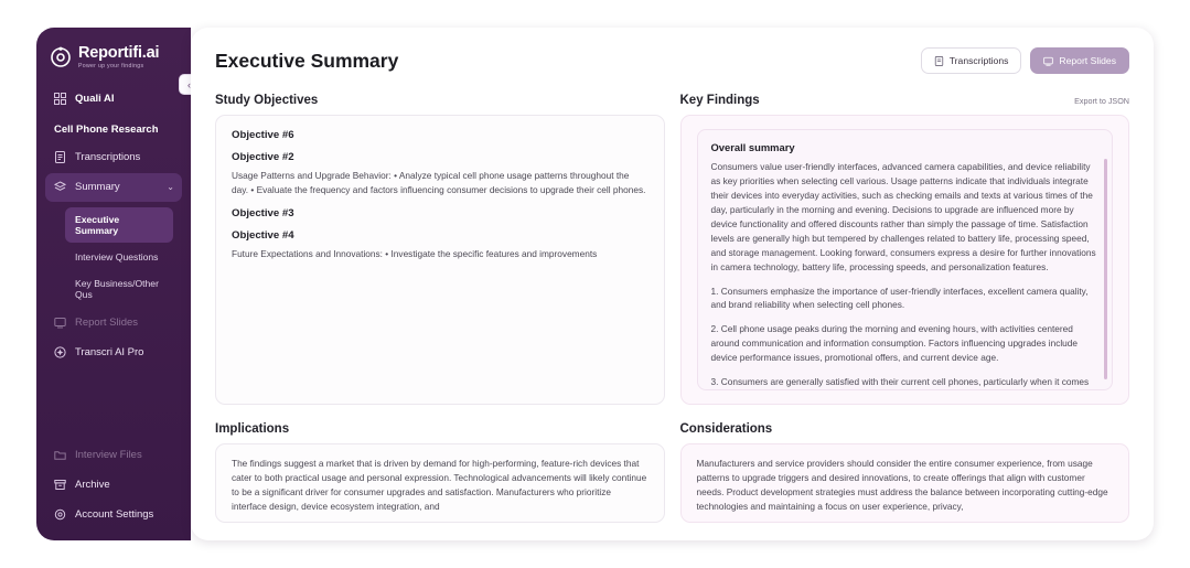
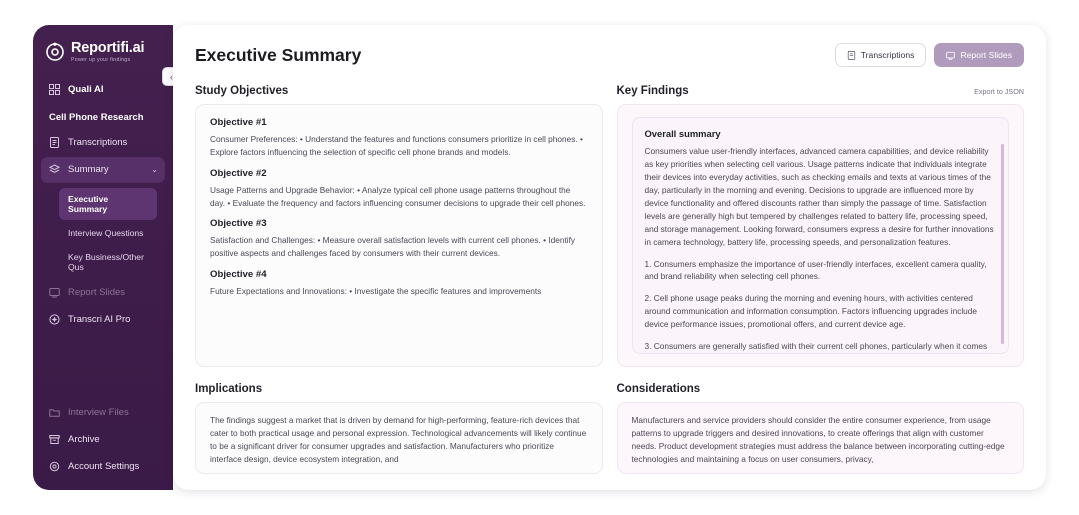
  Reportifi.ai
  ‹
  Quali AI
  Cell Phone Research
  Transcriptions
  Summary
  ⌄
  Executive Summary
  Interview Questions
  Key Business/Other Qus
  Report Slides
  Transcri AI Pro
  Interview Files
  Archive
  Account Settings
  Executive Summary
  Transcriptions
  Report Slides
  Study Objectives
- Objective #6
+ Objective #1
+ Consumer Preferences: • Understand the features and functions consumers prioritize in cell phones. • Explore factors influencing the selection of specific cell phone brands and models.
  Objective #2
  Usage Patterns and Upgrade Behavior: • Analyze typical cell phone usage patterns throughout the day. • Evaluate the frequency and factors influencing consumer decisions to upgrade their cell phones.
  Objective #3
+ Satisfaction and Challenges: • Measure overall satisfaction levels with current cell phones. • Identify positive aspects and challenges faced by consumers with their current devices.
  Objective #4
  Future Expectations and Innovations: • Investigate the specific features and improvements
  Key Findings
  Export to JSON
  Overall summary
  Consumers value user-friendly interfaces, advanced camera capabilities, and device reliability as key priorities when selecting cell various. Usage patterns indicate that individuals integrate their devices into everyday activities, such as checking emails and texts at various times of the day, particularly in the morning and evening. Decisions to upgrade are influenced more by device functionality and offered discounts rather than simply the passage of time. Satisfaction levels are generally high but tempered by challenges related to battery life, processing speed, and storage management. Looking forward, consumers express a desire for further innovations in camera technology, battery life, processing speeds, and personalization features.
  1. Consumers emphasize the importance of user-friendly interfaces, excellent camera quality, and brand reliability when selecting cell phones.
  2. Cell phone usage peaks during the morning and evening hours, with activities centered around communication and information consumption. Factors influencing upgrades include device performance issues, promotional offers, and current device age.
  3. Consumers are generally satisfied with their current cell phones, particularly when it comes
  Implications
  The findings suggest a market that is driven by demand for high-performing, feature-rich devices that cater to both practical usage and personal expression. Technological advancements will likely continue to be a significant driver for consumer upgrades and satisfaction. Manufacturers who prioritize interface design, device ecosystem integration, and
  Considerations
- Manufacturers and service providers should consider the entire consumer experience, from usage patterns to upgrade triggers and desired innovations, to create offerings that align with customer needs. Product development strategies must address the balance between incorporating cutting-edge technologies and maintaining a focus on user experience, privacy,
+ Manufacturers and service providers should consider the entire consumer experience, from usage patterns to upgrade triggers and desired innovations, to create offerings that align with customer needs. Product development strategies must address the balance between incorporating cutting-edge technologies and maintaining a focus on user consumers, privacy,
